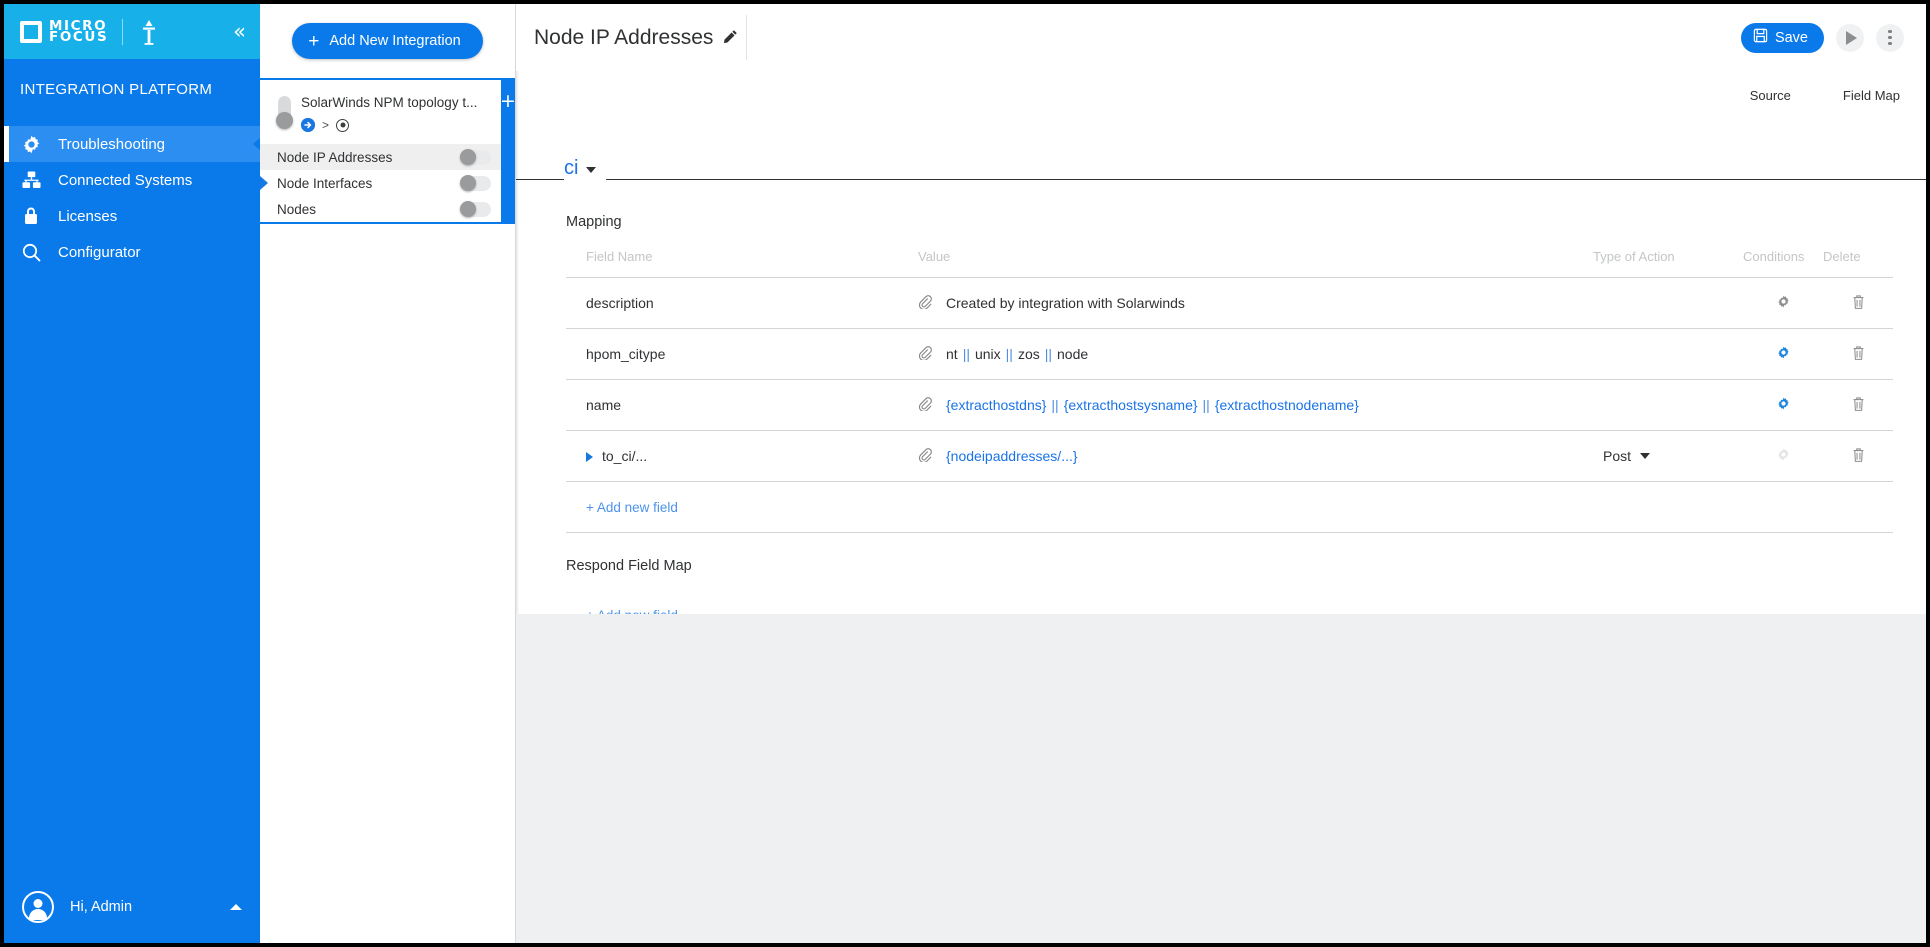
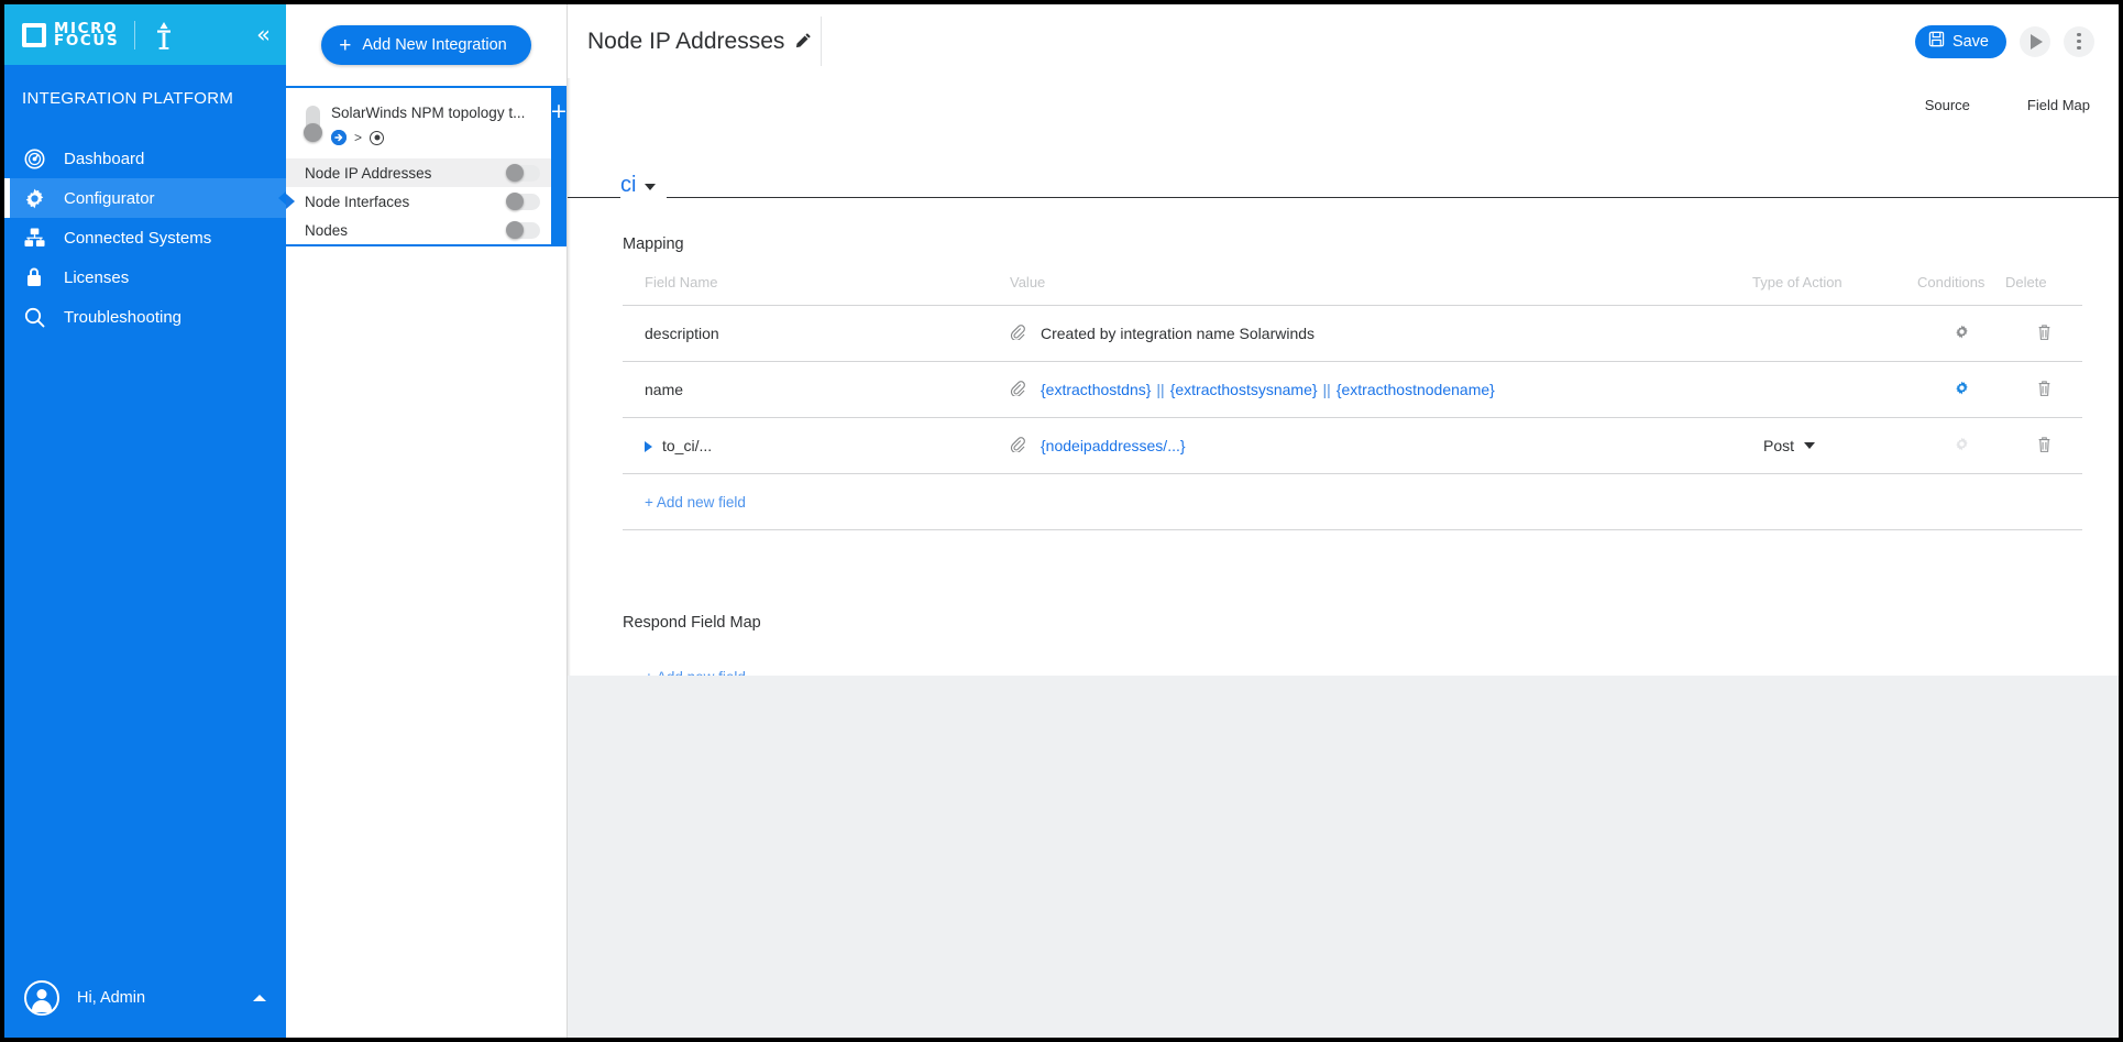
  MICRO
  FOCUS
  «
  INTEGRATION PLATFORM
+ Dashboard
- Troubleshooting
+ Configurator
  Connected Systems
  Licenses
- Configurator
+ Troubleshooting
  Hi, Admin
  +
  Add New Integration
  +
  SolarWinds NPM topology t...
  >
  Node IP Addresses
  Node Interfaces
  Nodes
  Node IP Addresses
  Save
  Source
  Field Map
  ci
  Mapping
  Field Name	Value	Type of Action	Conditions	Delete
- description	Created by integration with Solarwinds
+ description	Created by integration name Solarwinds
- hpom_citype	nt || unix || zos || node
  name	{extracthostdns} || {extracthostsysname} || {extracthostnodename}
  to_ci/...	{nodeipaddresses/...}	Post
  + Add new field
  Respond Field Map
